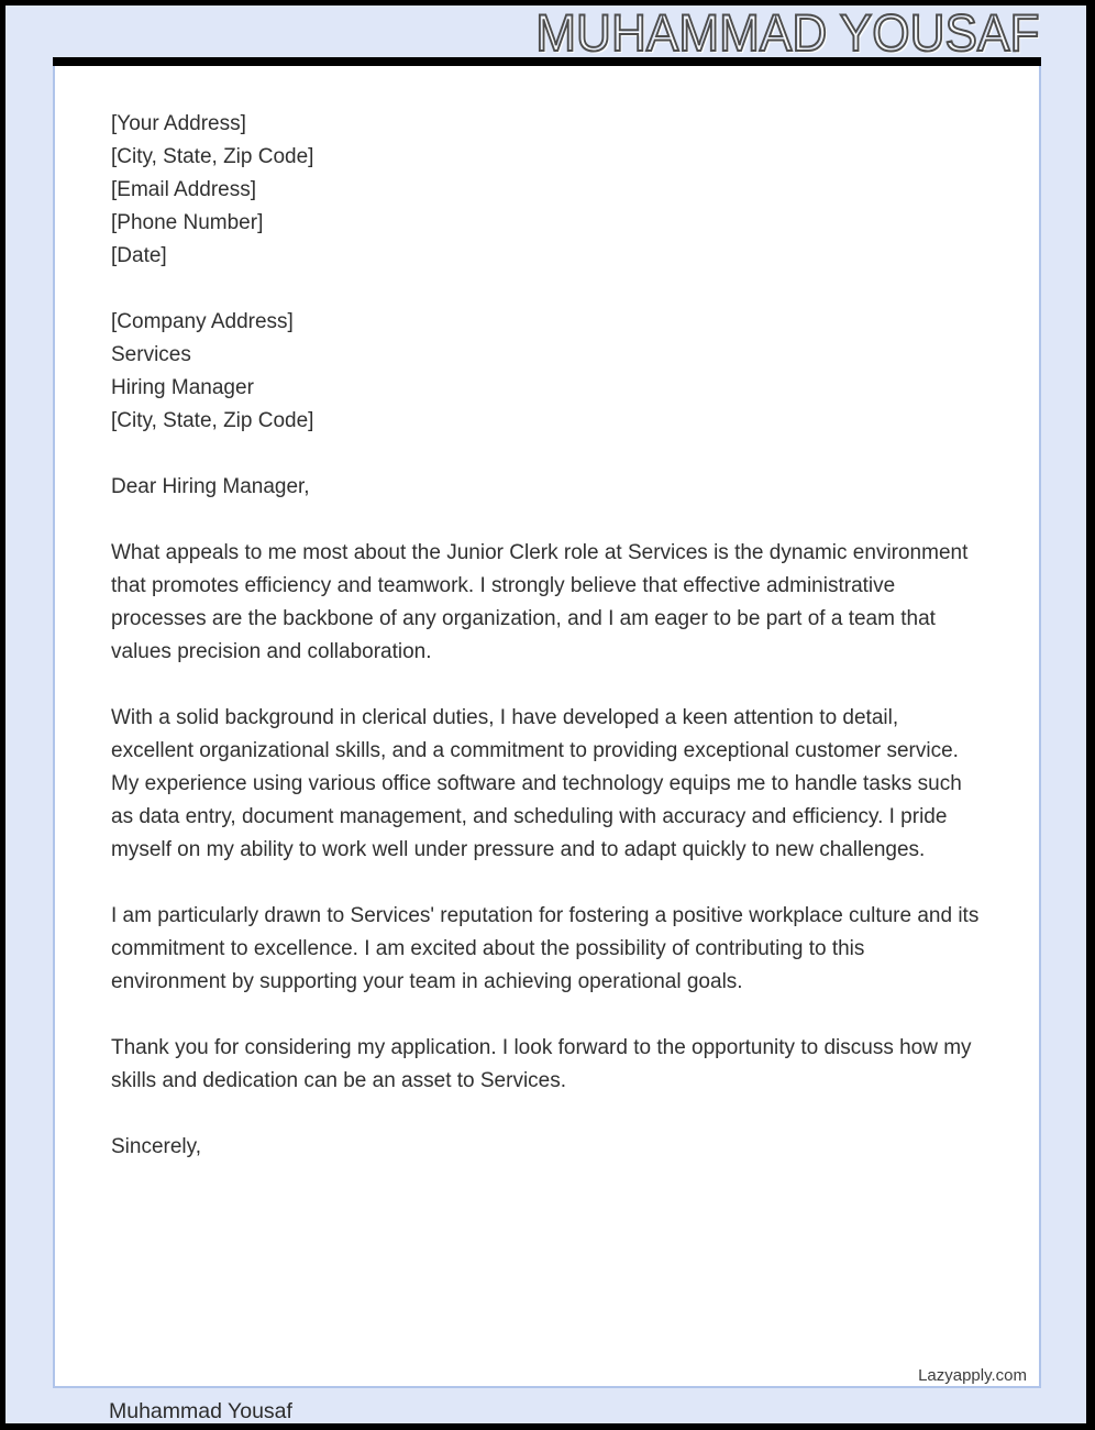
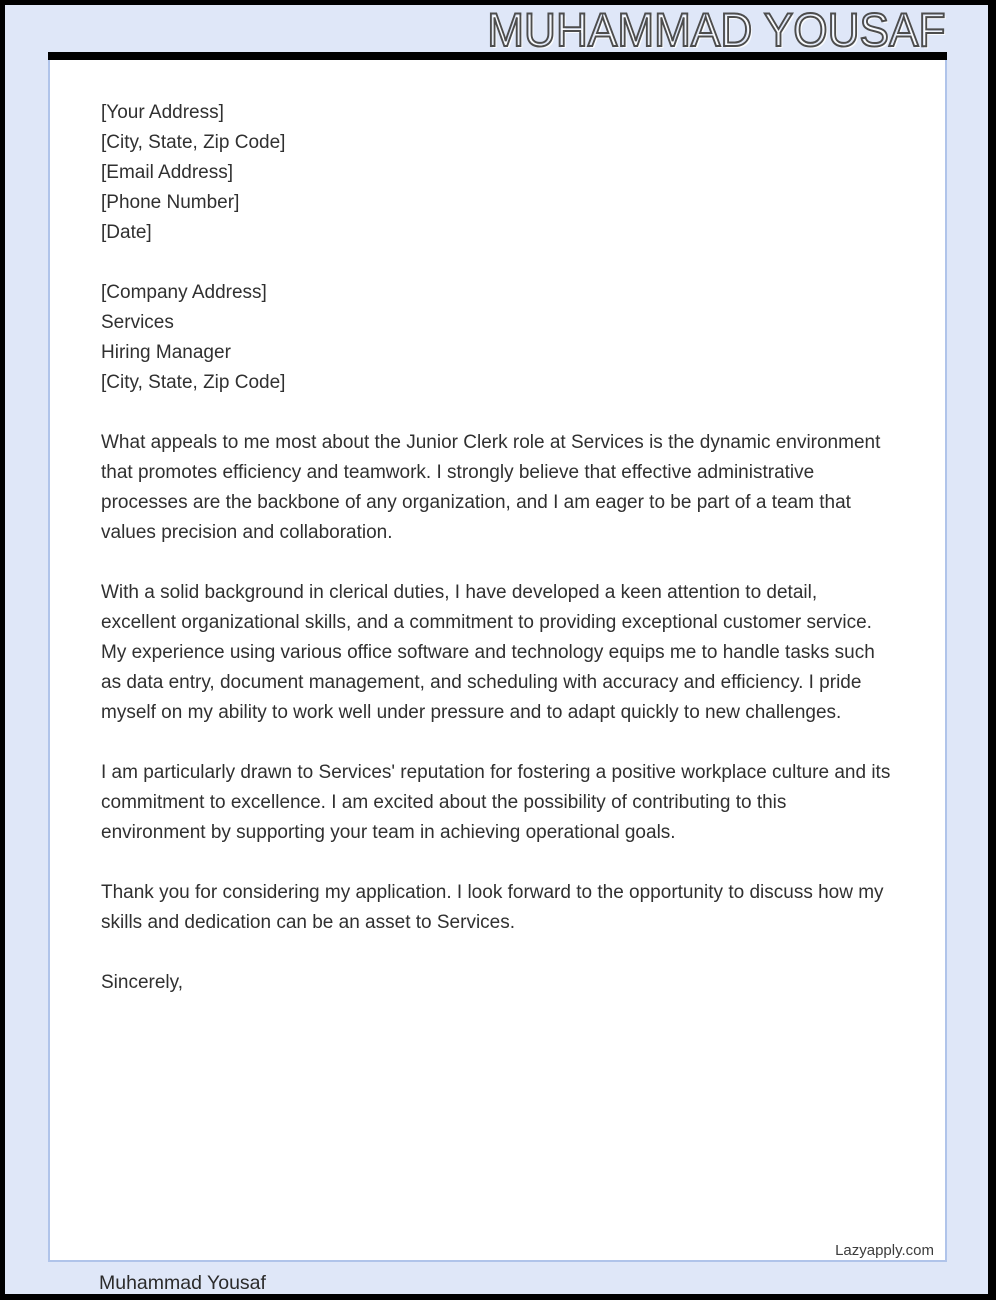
  MUHAMMAD YOUSAF
  [Your Address]
  [City, State, Zip Code]
  [Email Address]
  [Phone Number]
  [Date]
  [Company Address]
  Services
  Hiring Manager
  [City, State, Zip Code]
- Dear Hiring Manager,
  What appeals to me most about the Junior Clerk role at Services is the dynamic environment that promotes efficiency and teamwork. I strongly believe that effective administrative processes are the backbone of any organization, and I am eager to be part of a team that values precision and collaboration.
  With a solid background in clerical duties, I have developed a keen attention to detail, excellent organizational skills, and a commitment to providing exceptional customer service. My experience using various office software and technology equips me to handle tasks such as data entry, document management, and scheduling with accuracy and efficiency. I pride myself on my ability to work well under pressure and to adapt quickly to new challenges.
  I am particularly drawn to Services' reputation for fostering a positive workplace culture and its commitment to excellence. I am excited about the possibility of contributing to this environment by supporting your team in achieving operational goals.
  Thank you for considering my application. I look forward to the opportunity to discuss how my skills and dedication can be an asset to Services.
  Sincerely,
  Lazyapply.com
  Muhammad Yousaf
